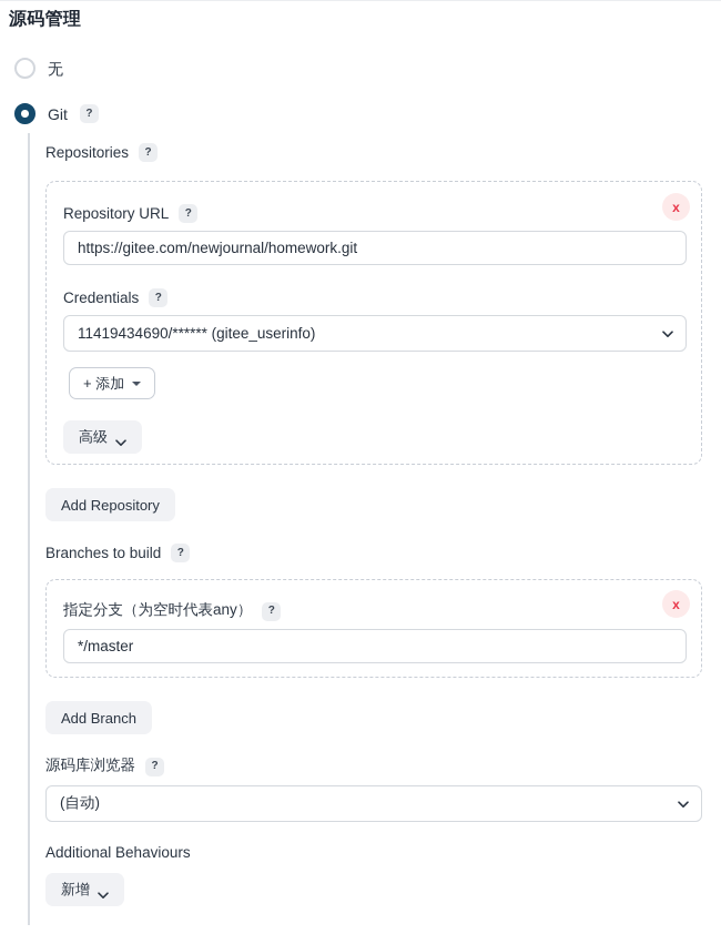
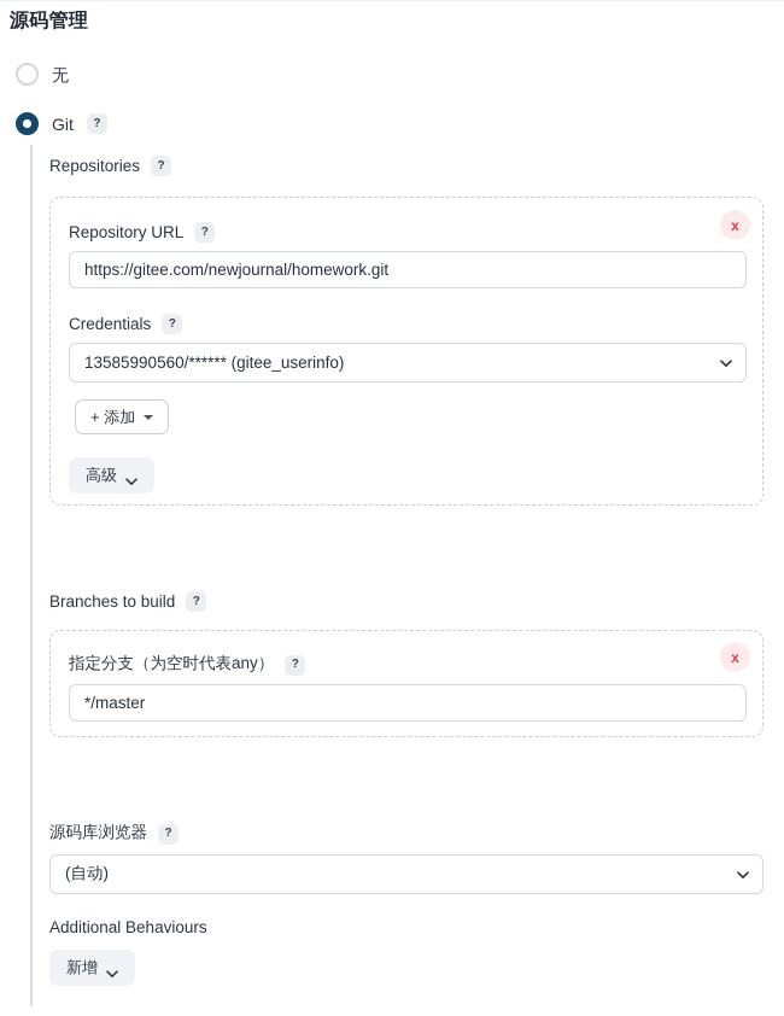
  源码管理
  无
  Git
  ?
  Repositories
  ?
  x
  Repository URL
  ?
  https://gitee.com/newjournal/homework.git
  Credentials
  ?
- 11419434690/****** (gitee_userinfo)
+ 13585990560/****** (gitee_userinfo)
  + 添加
  高级
- Add Repository
  Branches to build
  ?
  x
  指定分支（为空时代表any）
  ?
  */master
- Add Branch
  源码库浏览器
  ?
  (自动)
  Additional Behaviours
  新增
